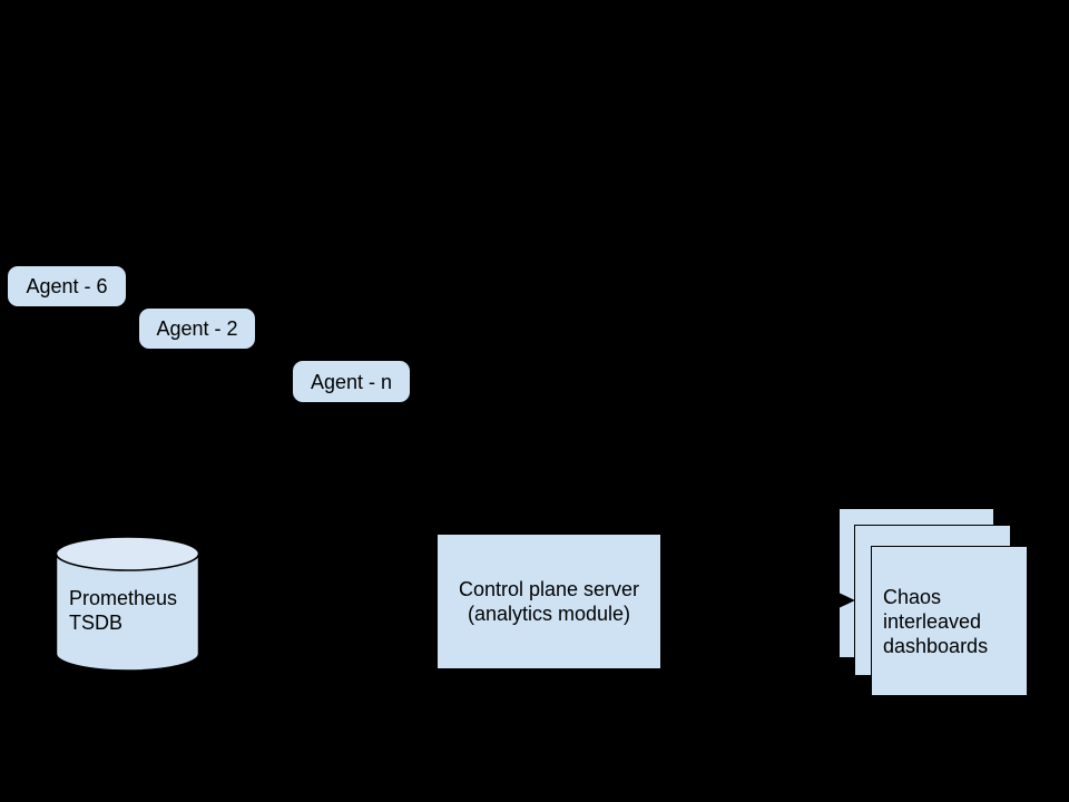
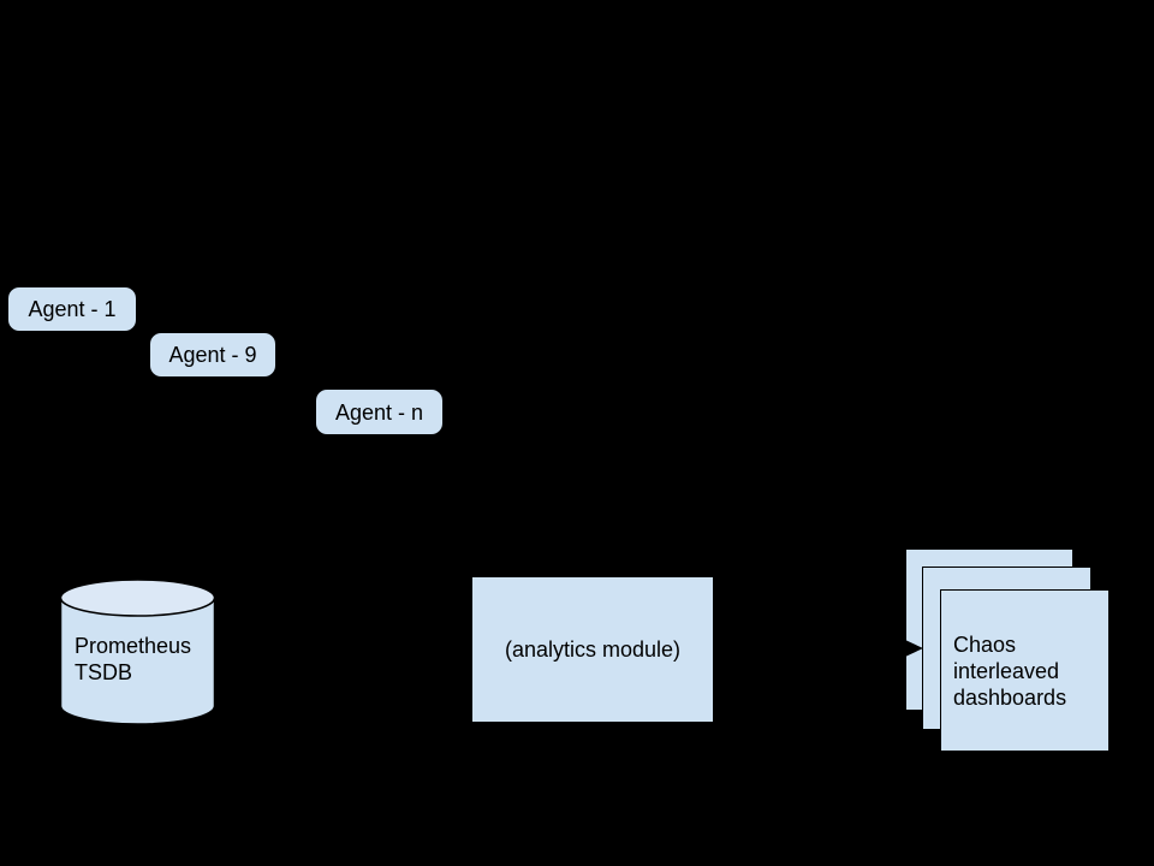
- Agent - 6
+ Agent - 1
- Agent - 2
+ Agent - 9
  Agent - n
  Prometheus
  TSDB
- Control plane server
  (analytics module)
  Chaos
  interleaved
  dashboards
